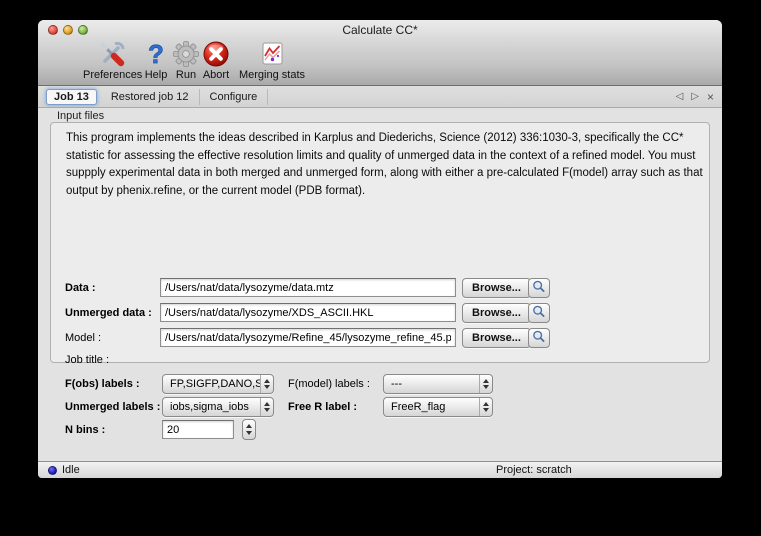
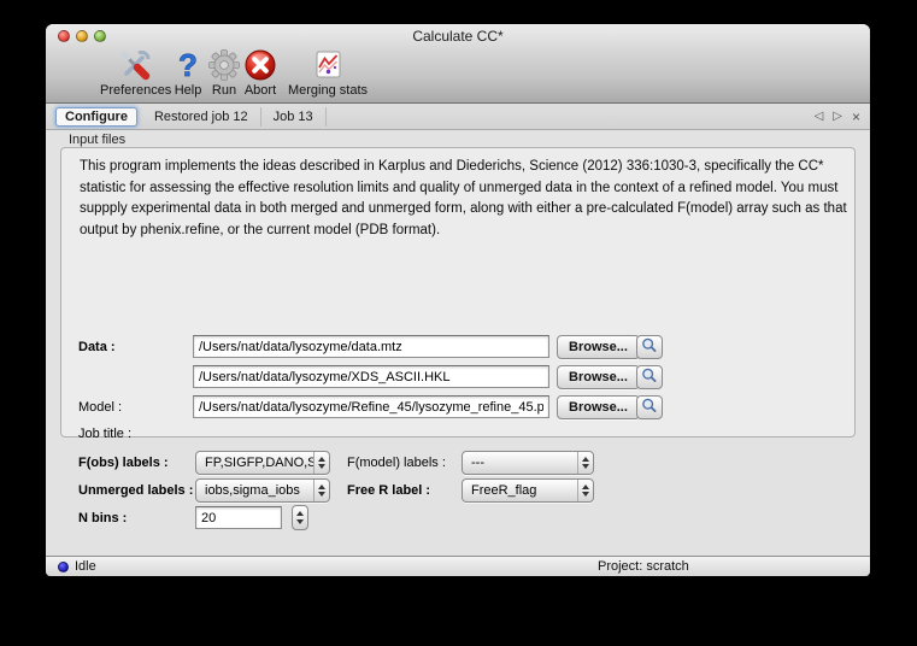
  Calculate CC*
  Preferences
  ?
  Help
  Run
  Abort
  Merging stats
- Job 13
+ Configure
  Restored job 12
- Configure
+ Job 13
  ◁
  ▷
  ×
  Input files
  This program implements the ideas described in Karplus and Diederichs, Science (2012) 336:1030-3, specifically the CC* statistic for assessing the effective resolution limits and quality of unmerged data in the context of a refined model. You must suppply experimental data in both merged and unmerged form, along with either a pre-calculated F(model) array such as that output by phenix.refine, or the current model (PDB format).
  Data :
  /Users/nat/data/lysozyme/data.mtz
  Browse...
- Unmerged data :
  /Users/nat/data/lysozyme/XDS_ASCII.HKL
  Browse...
  Model :
  /Users/nat/data/lysozyme/Refine_45/lysozyme_refine_45.p
  Browse...
  Job title :
  F(obs) labels :
  FP,SIGFP,DANO,S
  F(model) labels :
  ---
  Unmerged labels :
  iobs,sigma_iobs
  Free R label :
  FreeR_flag
  N bins :
  20
  Idle
  Project: scratch
